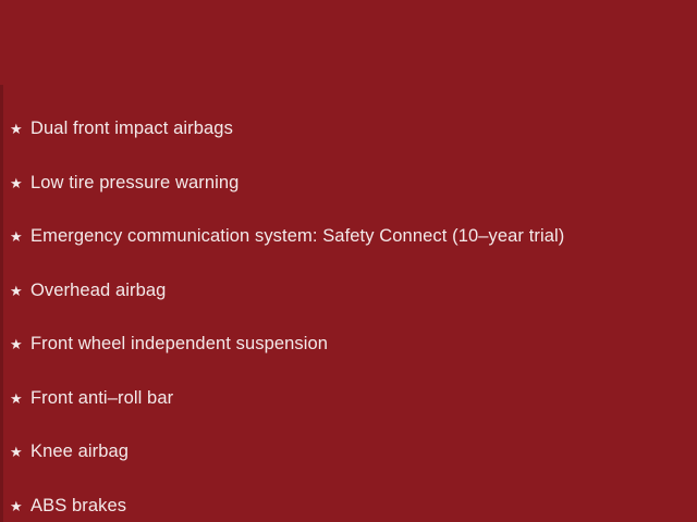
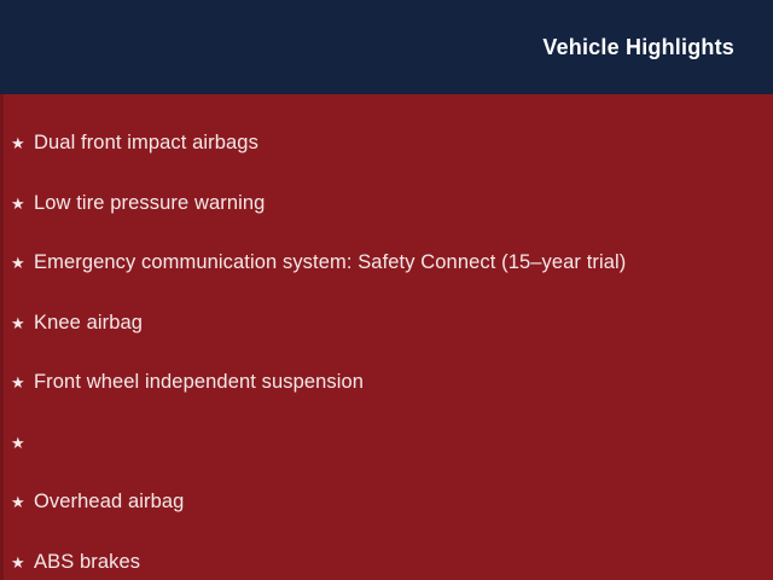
+ Vehicle Highlights
  ★
  Dual front impact airbags
  ★
  Low tire pressure warning
  ★
- Emergency communication system: Safety Connect (10–year trial)
+ Emergency communication system: Safety Connect (15–year trial)
  ★
- Overhead airbag
+ Knee airbag
  ★
  Front wheel independent suspension
  ★
- Front anti–roll bar
  ★
- Knee airbag
+ Overhead airbag
  ★
  ABS brakes
